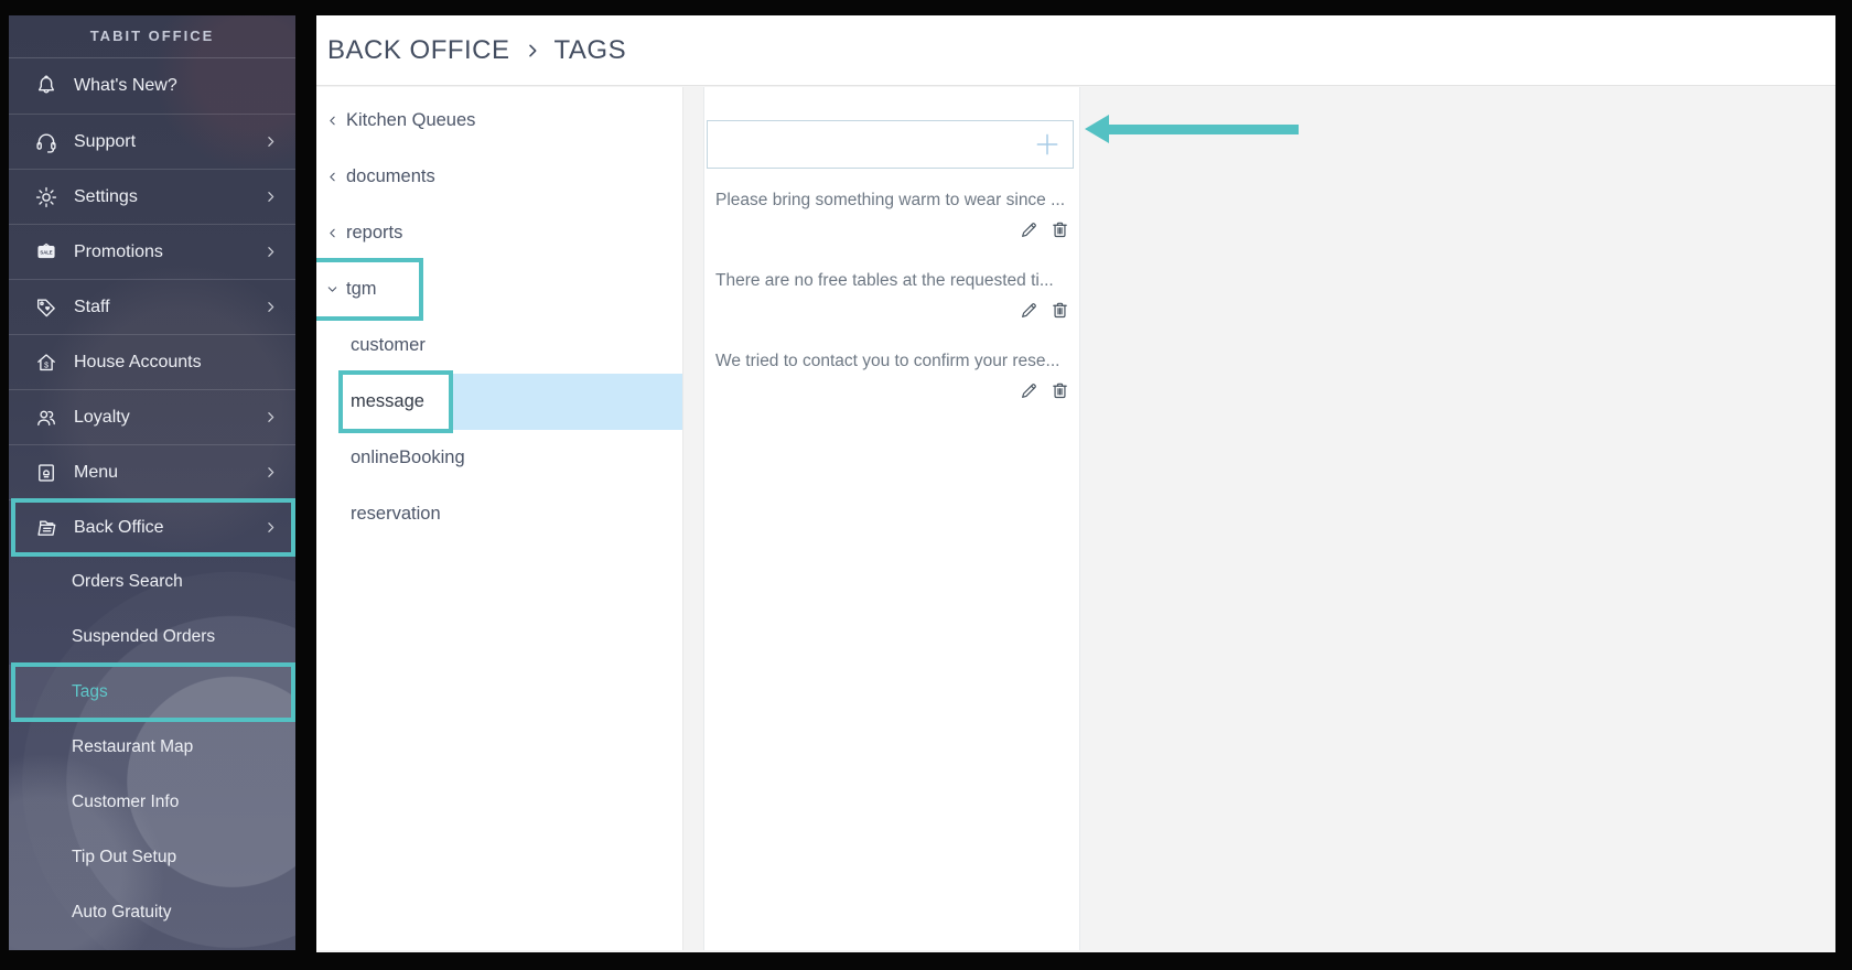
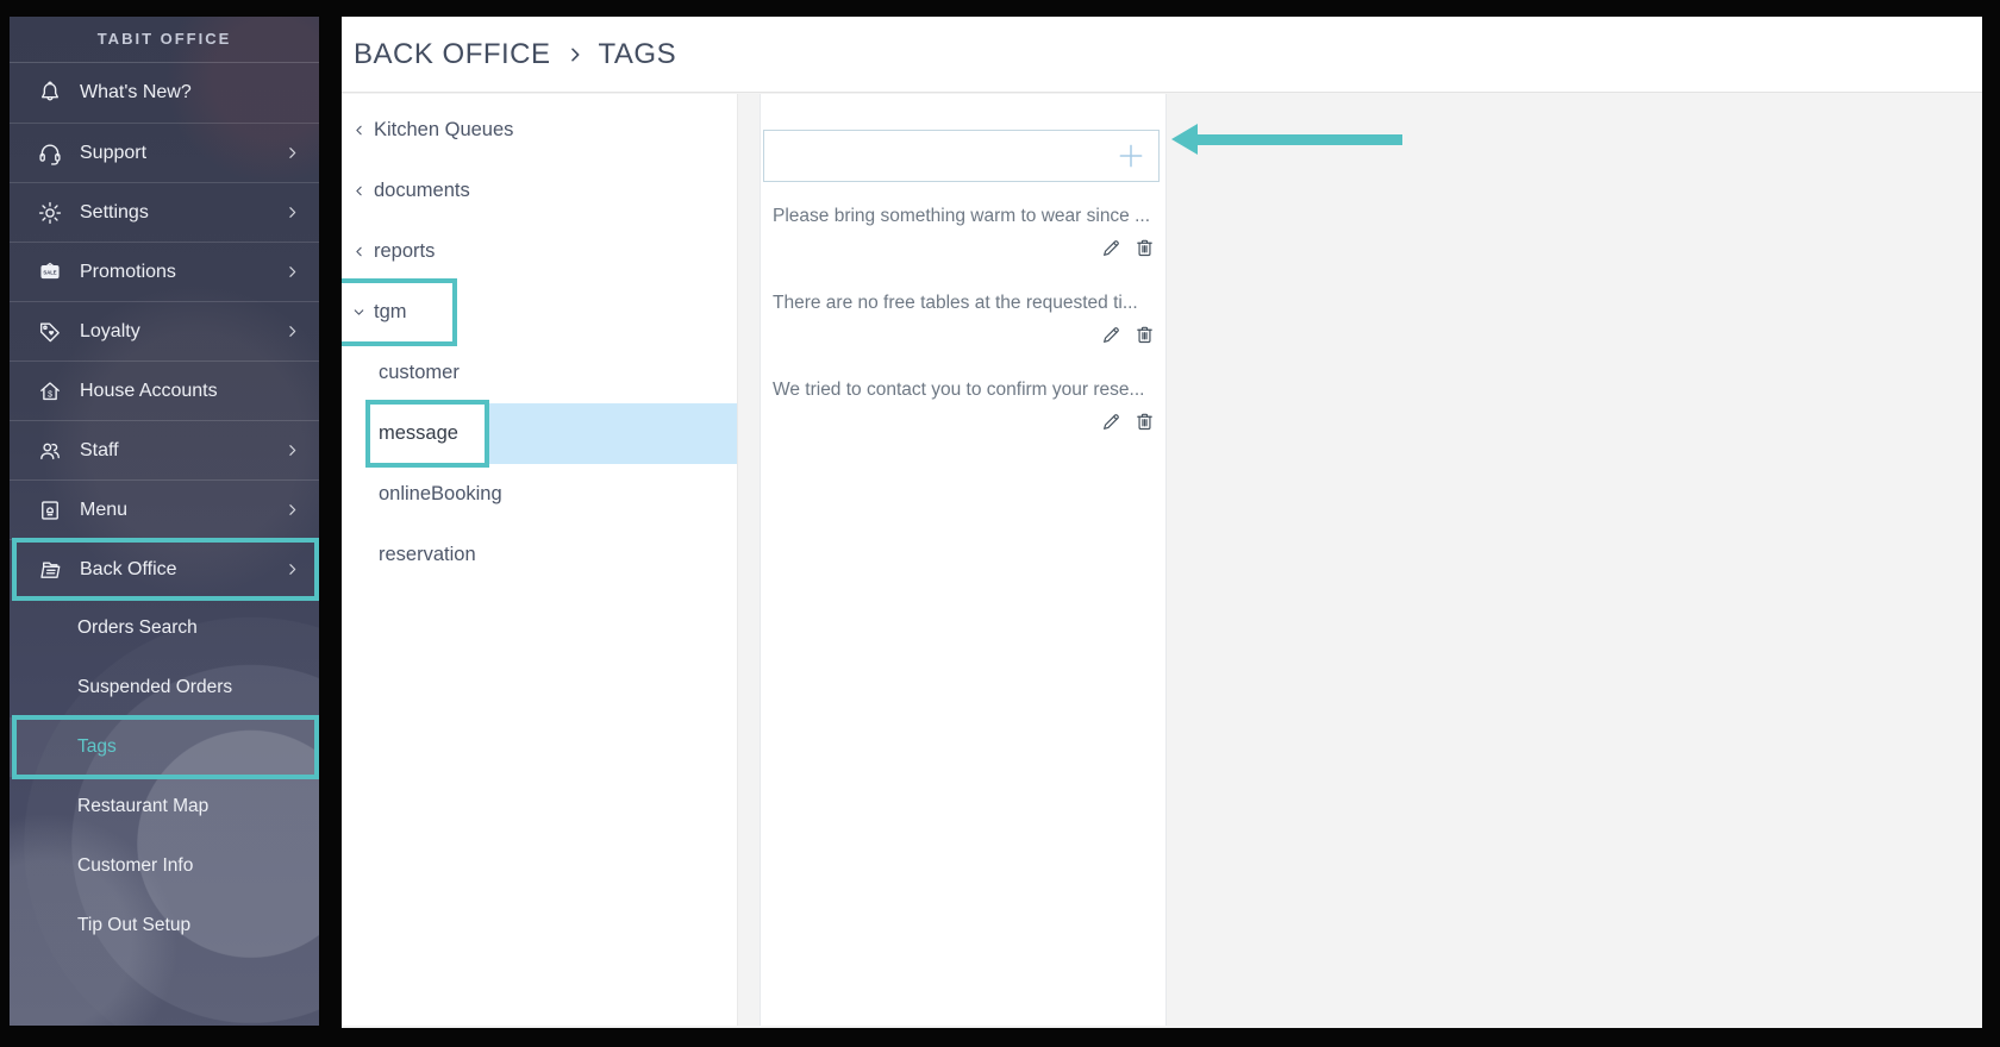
  TABIT OFFICE
  What's New?
  Support
  Settings
  Promotions
- Staff
+ Loyalty
  House Accounts
- Loyalty
+ Staff
  Menu
  Back Office
  Orders Search
  Suspended Orders
  Tags
  Restaurant Map
  Customer Info
  Tip Out Setup
- Auto Gratuity
  BACK OFFICE
  TAGS
  Kitchen Queues
  documents
  reports
  tgm
  customer
  message
  onlineBooking
  reservation
  Please bring something warm to wear since ...
  There are no free tables at the requested ti...
  We tried to contact you to confirm your rese...
